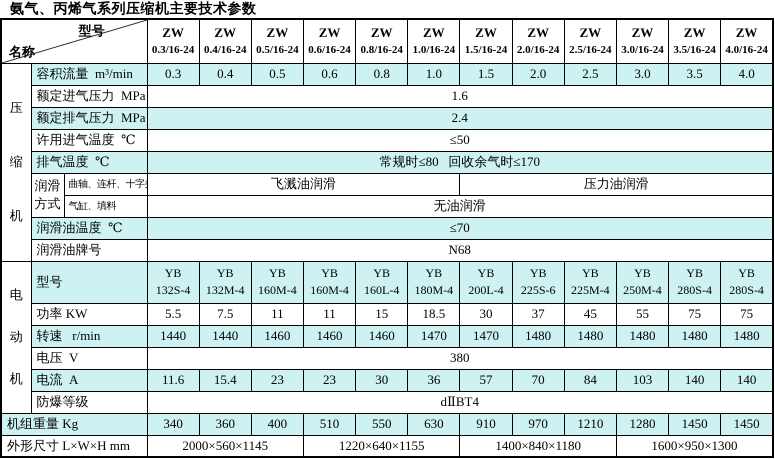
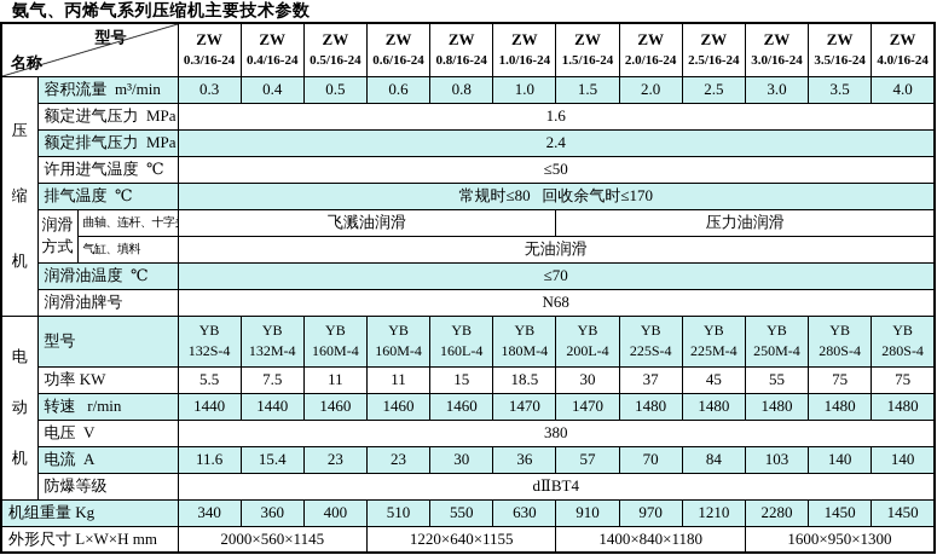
  氨气、丙烯气系列压缩机主要技术参数
  型号名称	ZW0.3/16-24	ZW0.4/16-24	ZW0.5/16-24	ZW0.6/16-24	ZW0.8/16-24	ZW1.0/16-24	ZW1.5/16-24	ZW2.0/16-24	ZW2.5/16-24	ZW3.0/16-24	ZW3.5/16-24	ZW4.0/16-24
  压缩机	容积流量 m³/min	0.3	0.4	0.5	0.6	0.8	1.0	1.5	2.0	2.5	3.0	3.5	4.0
  额定进气压力 MPa	1.6
  额定排气压力 MPa	2.4
  许用进气温度 ℃	≤50
  排气温度 ℃	常规时≤80 回收余气时≤170
  润滑方式	曲轴、连杆、十字	飞溅油润滑	压力油润滑
  气缸、填料	无油润滑
  润滑油温度 ℃	≤70
  润滑油牌号	N68
- 电动机	型号	YB132S-4	YB132M-4	YB160M-4	YB160M-4	YB160L-4	YB180M-4	YB200L-4	YB225S-6	YB225M-4	YB250M-4	YB280S-4	YB280S-4
+ 电动机	型号	YB132S-4	YB132M-4	YB160M-4	YB160M-4	YB160L-4	YB180M-4	YB200L-4	YB225S-4	YB225M-4	YB250M-4	YB280S-4	YB280S-4
  功率 KW	5.5	7.5	11	11	15	18.5	30	37	45	55	75	75
  转速 r/min	1440	1440	1460	1460	1460	1470	1470	1480	1480	1480	1480	1480
  电压 V	380
  电流 A	11.6	15.4	23	23	30	36	57	70	84	103	140	140
  防爆等级	dⅡBT4
- 机组重量 Kg	340	360	400	510	550	630	910	970	1210	1280	1450	1450
+ 机组重量 Kg	340	360	400	510	550	630	910	970	1210	2280	1450	1450
  外形尺寸 L×W×H mm	2000×560×1145	1220×640×1155	1400×840×1180	1600×950×1300
